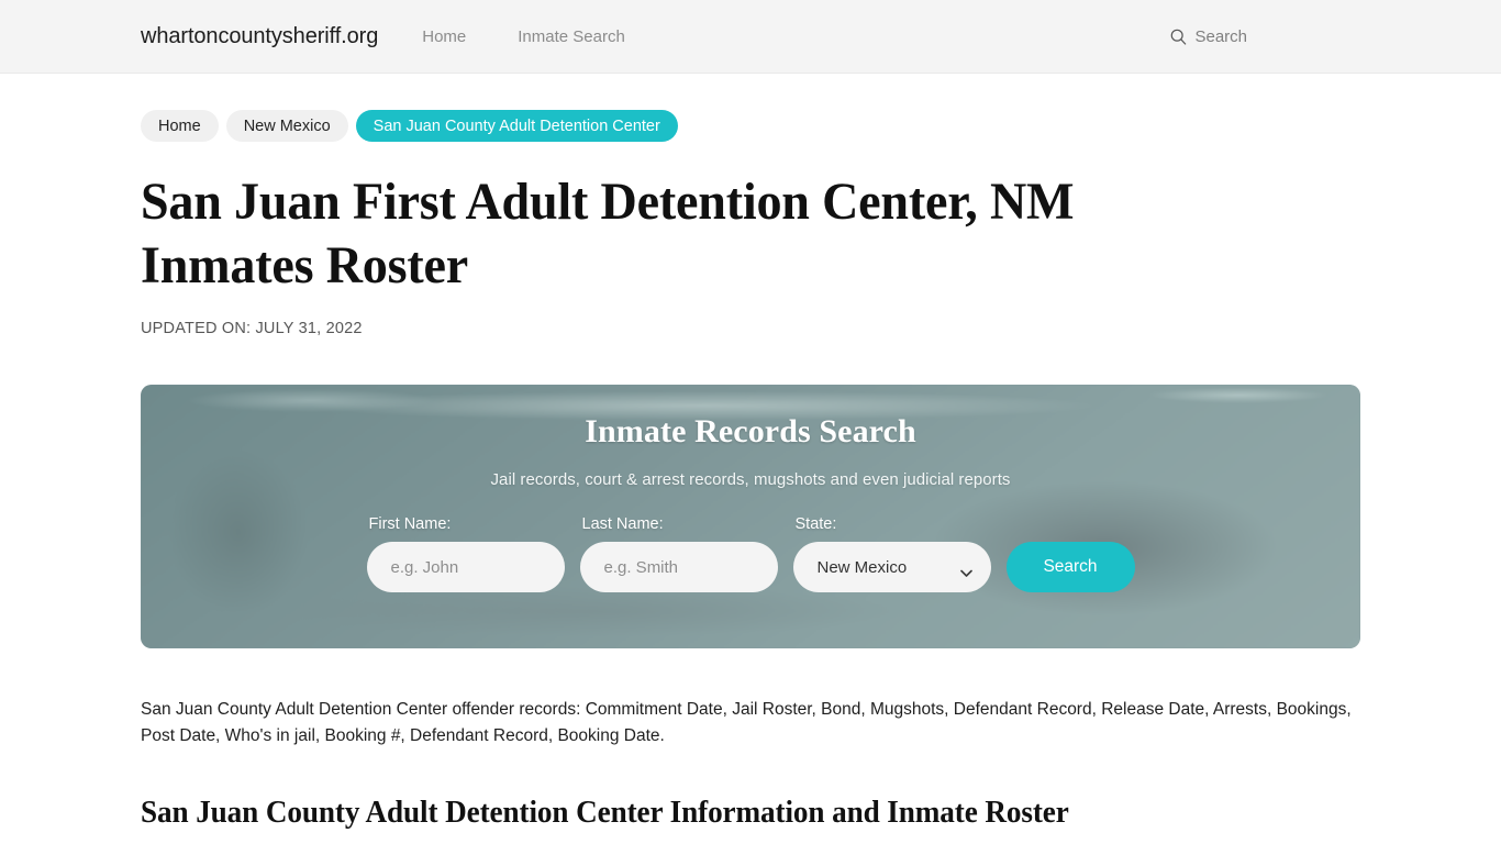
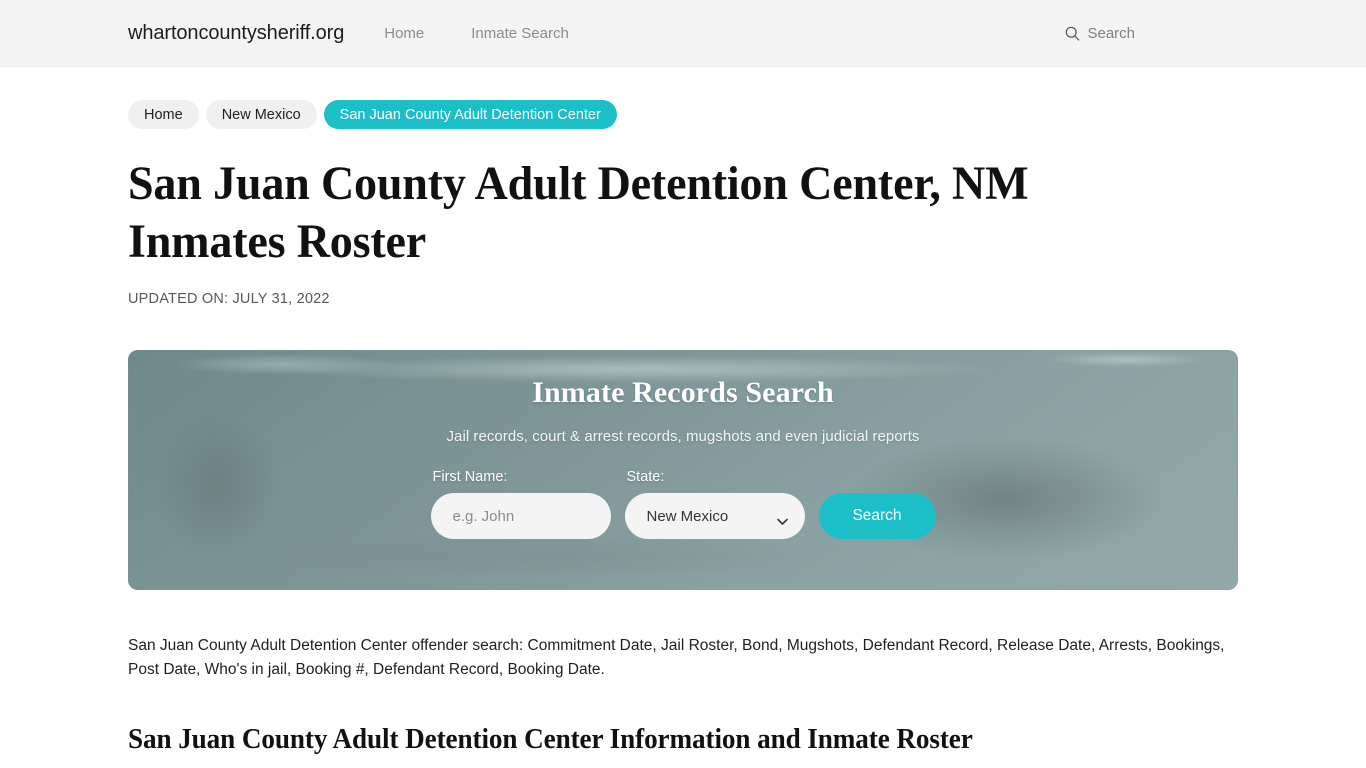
  whartoncountysheriff.org
  Home
  Inmate Search
  Search
  Home
  New Mexico
  San Juan County Adult Detention Center
- San Juan First Adult Detention Center, NM Inmates Roster
+ San Juan County Adult Detention Center, NM Inmates Roster
  UPDATED ON: JULY 31, 2022
  Inmate Records Search
  Jail records, court & arrest records, mugshots and even judicial reports
  First Name:
  e.g. John
- Last Name:
- e.g. Smith
  State:
  New Mexico
  Search
- San Juan County Adult Detention Center offender records: Commitment Date, Jail Roster, Bond, Mugshots, Defendant Record, Release Date, Arrests, Bookings, Post Date, Who's in jail, Booking #, Defendant Record, Booking Date.
+ San Juan County Adult Detention Center offender search: Commitment Date, Jail Roster, Bond, Mugshots, Defendant Record, Release Date, Arrests, Bookings, Post Date, Who's in jail, Booking #, Defendant Record, Booking Date.
  San Juan County Adult Detention Center Information and Inmate Roster
